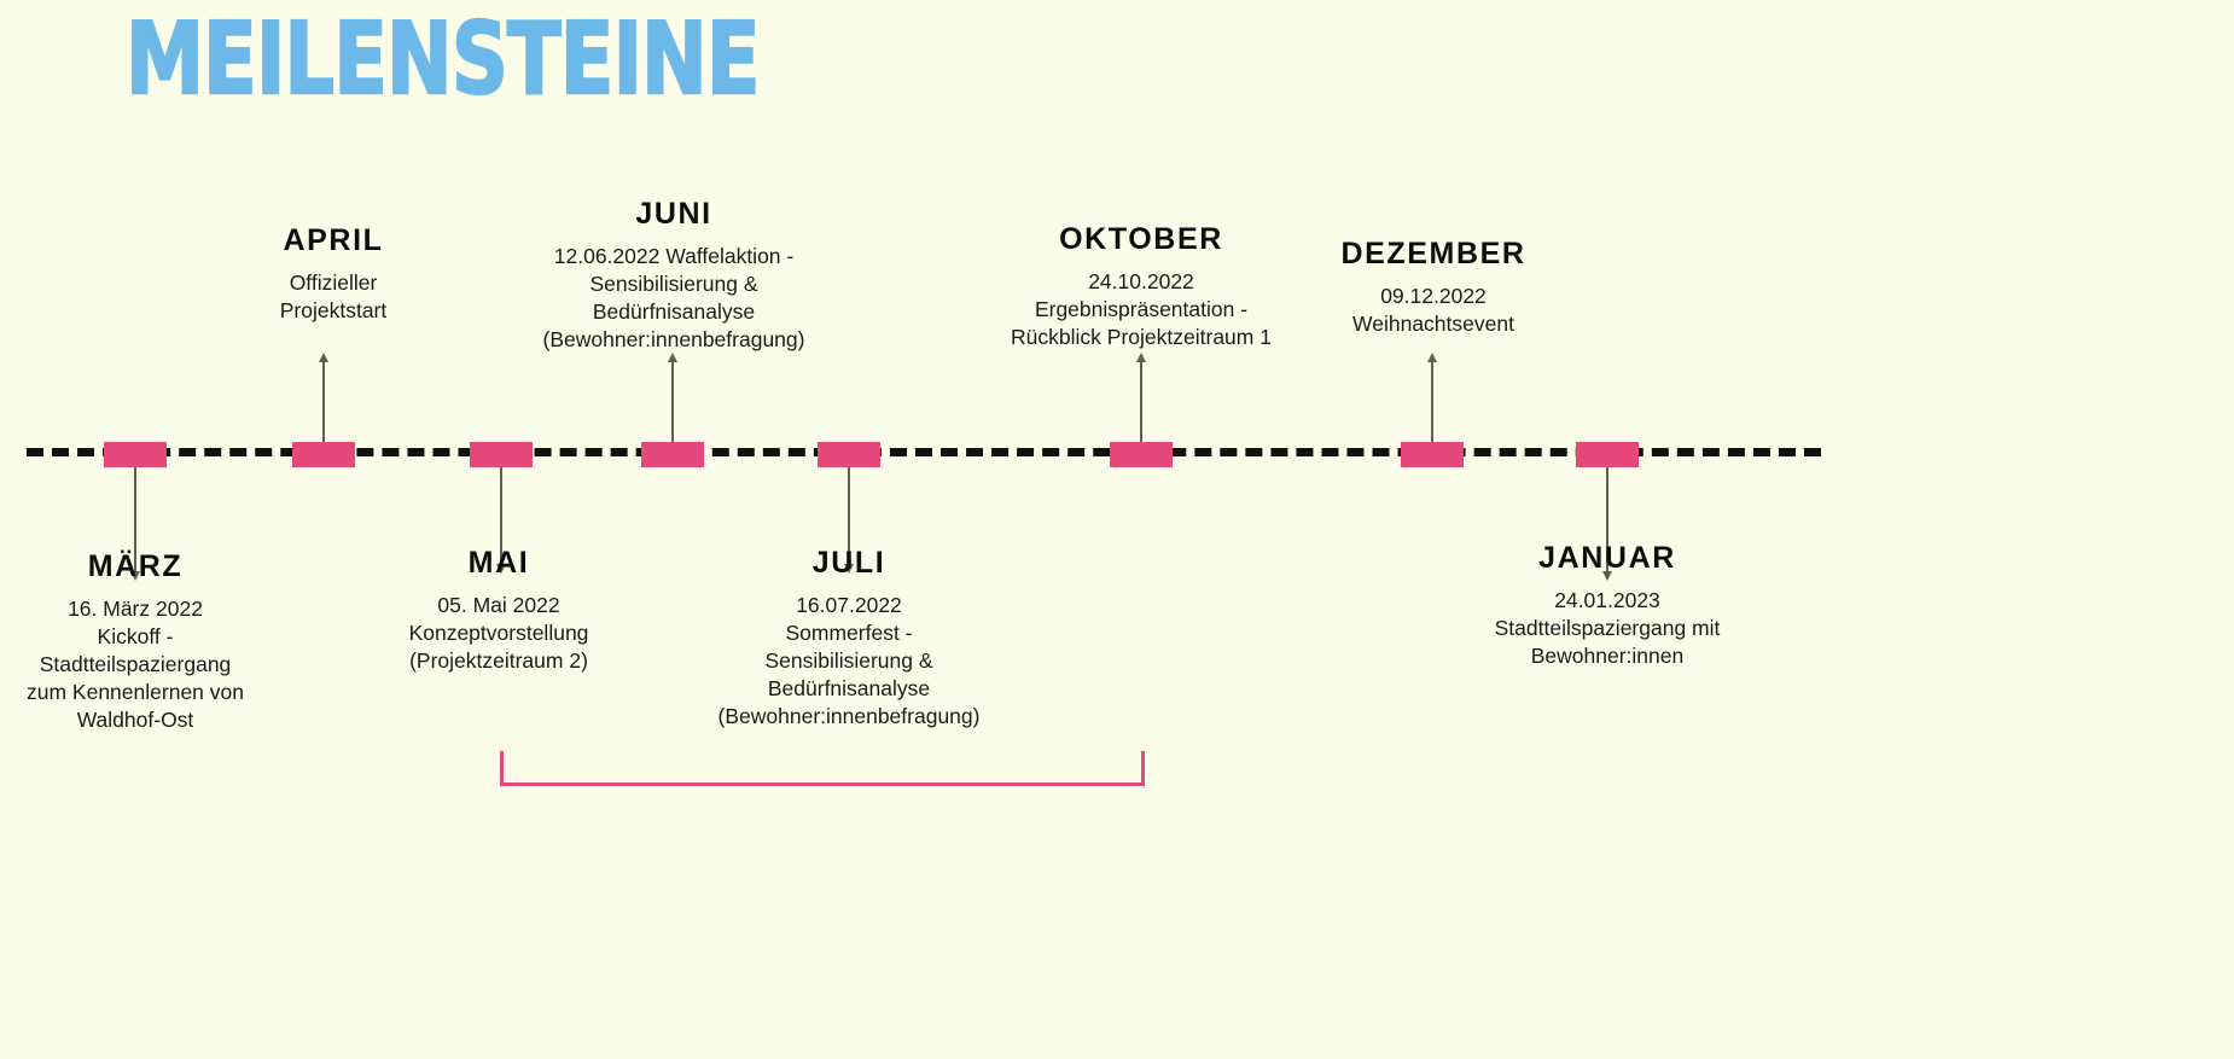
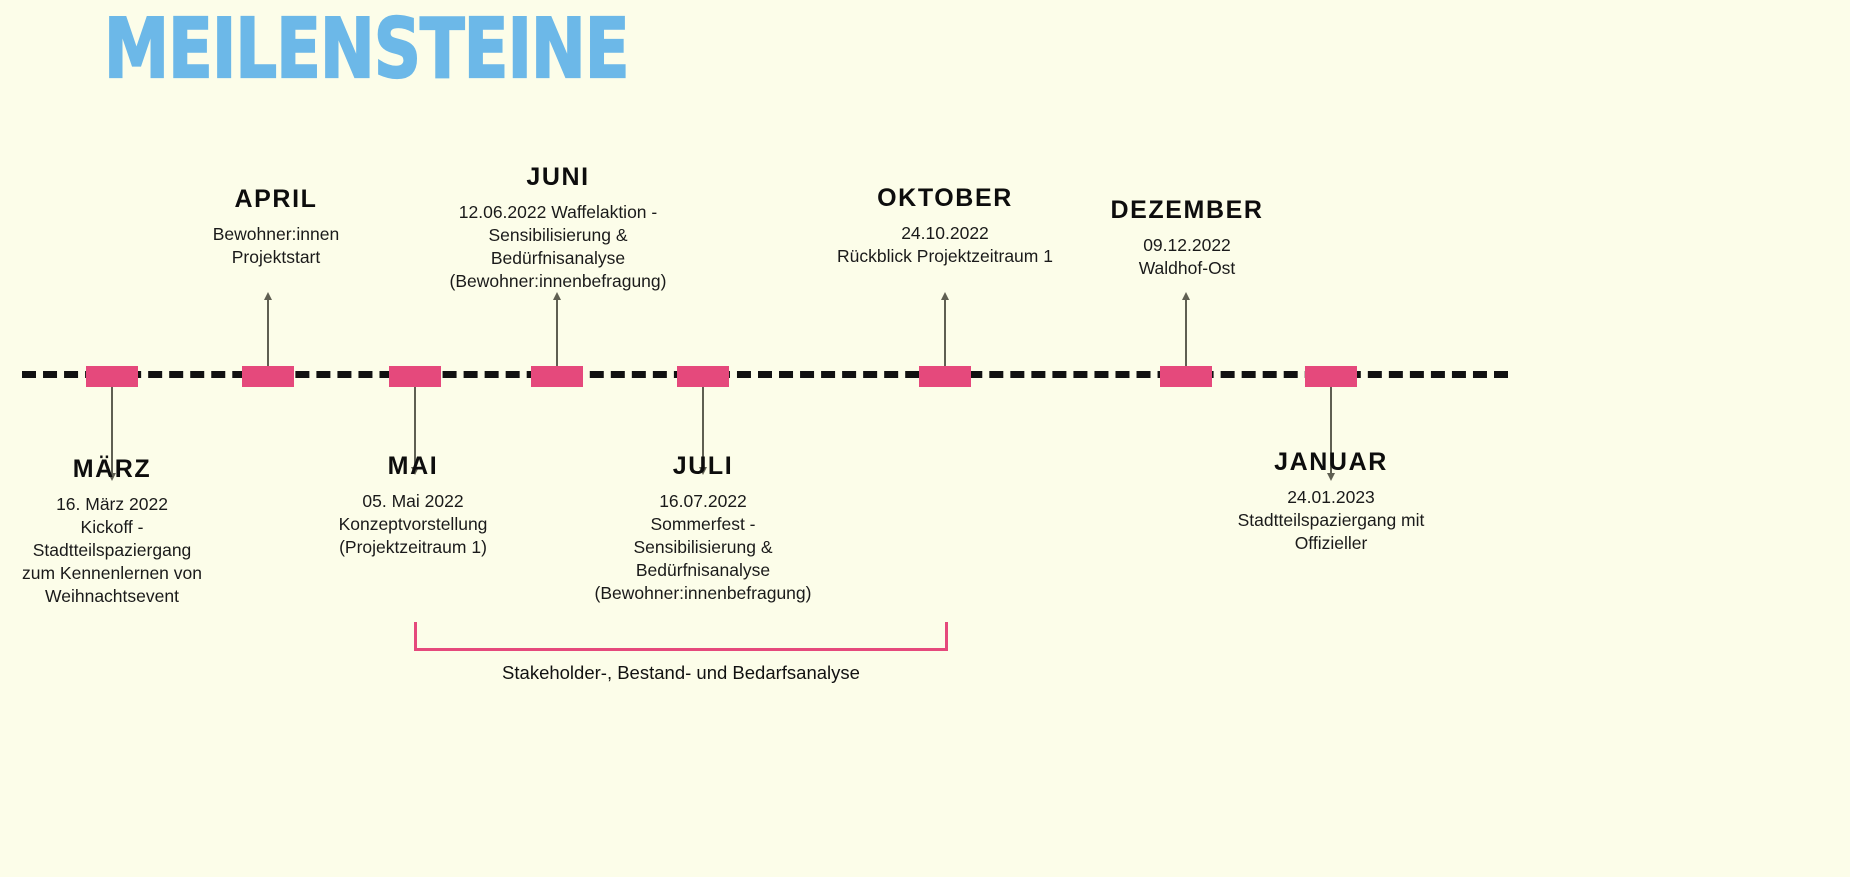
  MEILENSTEINE
  MÄRZ
  16. März 2022
  Kickoff -
  Stadtteilspaziergang
  zum Kennenlernen von
- Waldhof-Ost
+ Weihnachtsevent
  APRIL
- Offizieller
+ Bewohner:innen
  Projektstart
  MAI
  05. Mai 2022
  Konzeptvorstellung
- (Projektzeitraum 2)
+ (Projektzeitraum 1)
  JUNI
  12.06.2022 Waffelaktion -
  Sensibilisierung &
  Bedürfnisanalyse
  (Bewohner:innenbefragung)
  JULI
  16.07.2022
  Sommerfest -
  Sensibilisierung &
  Bedürfnisanalyse
  (Bewohner:innenbefragung)
  OKTOBER
  24.10.2022
- Ergebnispräsentation -
  Rückblick Projektzeitraum 1
  DEZEMBER
  09.12.2022
- Weihnachtsevent
+ Waldhof-Ost
  JANUAR
  24.01.2023
  Stadtteilspaziergang mit
- Bewohner:innen
+ Offizieller
+ Stakeholder-, Bestand- und Bedarfsanalyse
